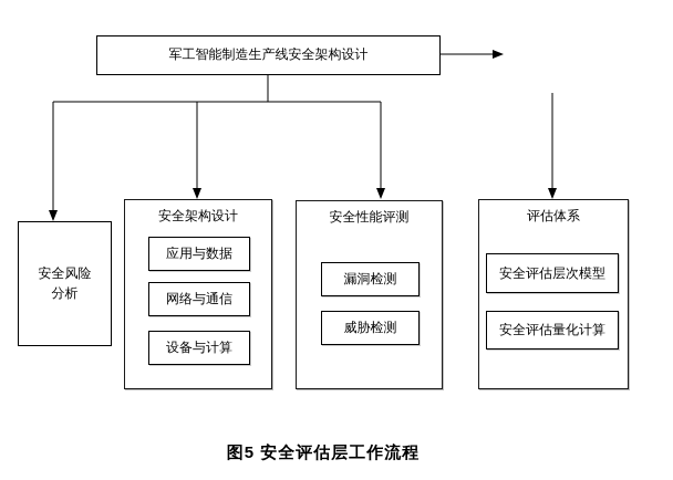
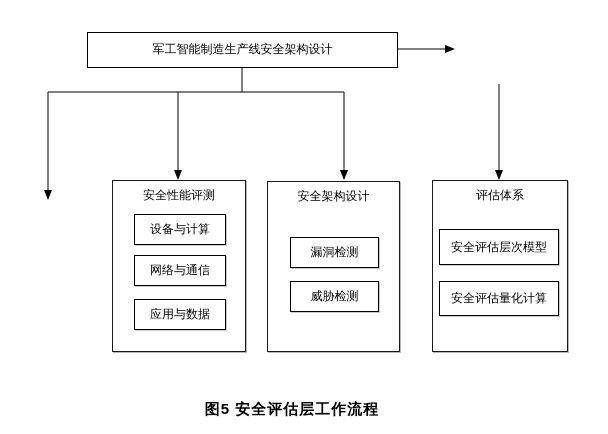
  军工智能制造生产线安全架构设计
- 安全风险
- 分析
- 安全架构设计
+ 安全性能评测
- 应用与数据
+ 设备与计算
  网络与通信
- 设备与计算
+ 应用与数据
- 安全性能评测
+ 安全架构设计
  漏洞检测
  威胁检测
  评估体系
  安全评估层次模型
  安全评估量化计算
  图5 安全评估层工作流程
